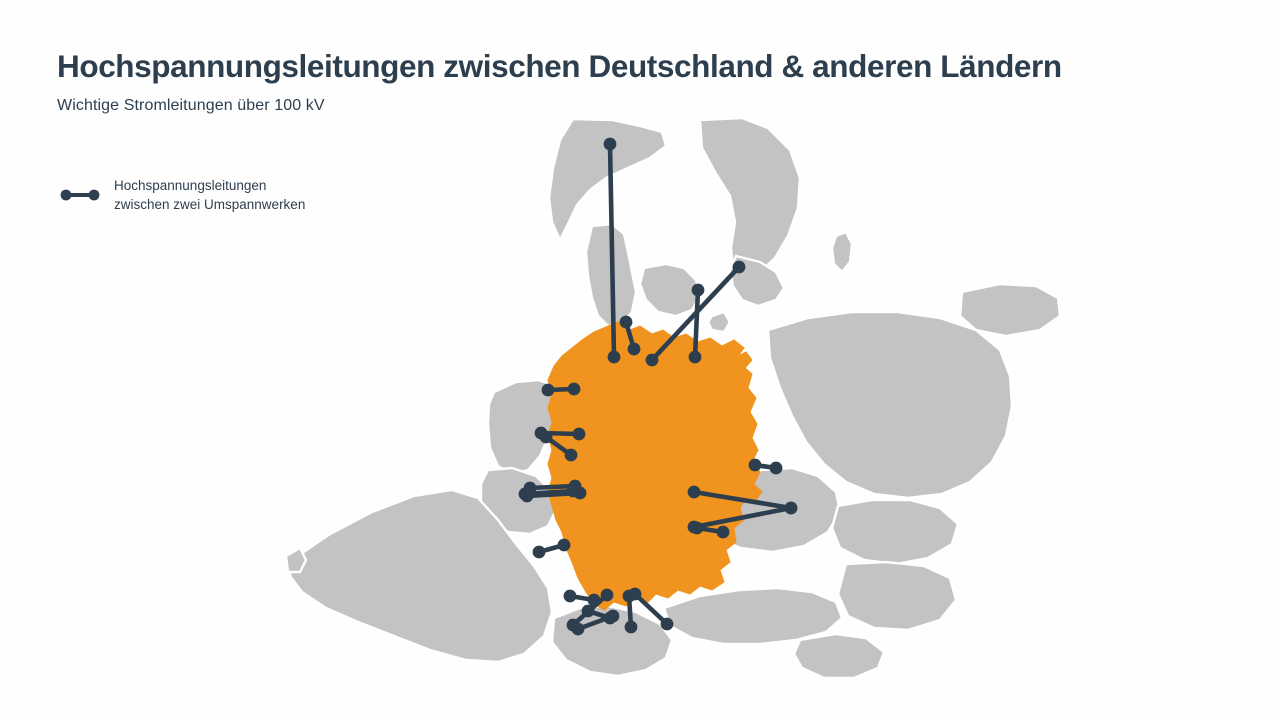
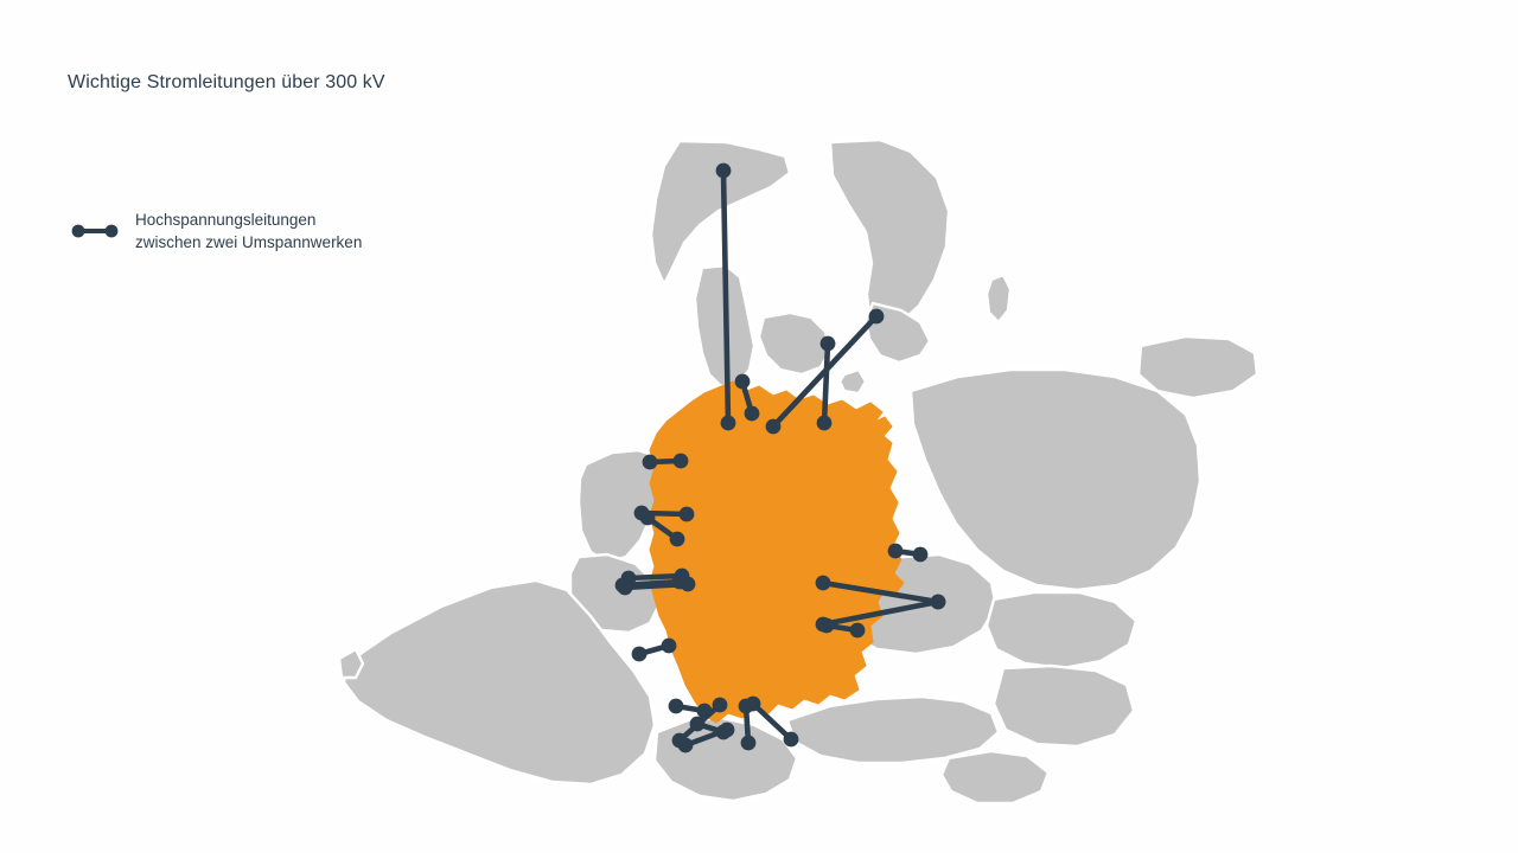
- Hochspannungsleitungen zwischen Deutschland & anderen Ländern
- Wichtige Stromleitungen über 100 kV
+ Wichtige Stromleitungen über 300 kV
  Hochspannungsleitungen
  zwischen zwei Umspannwerken
